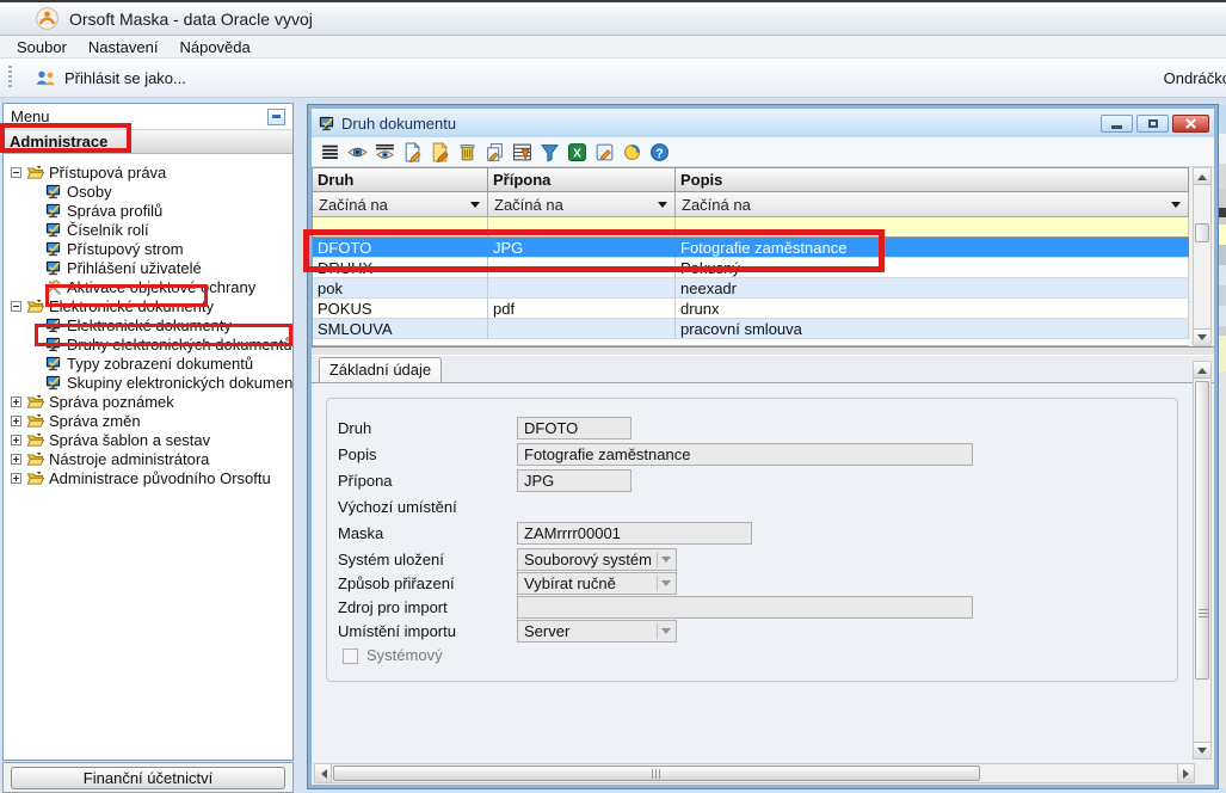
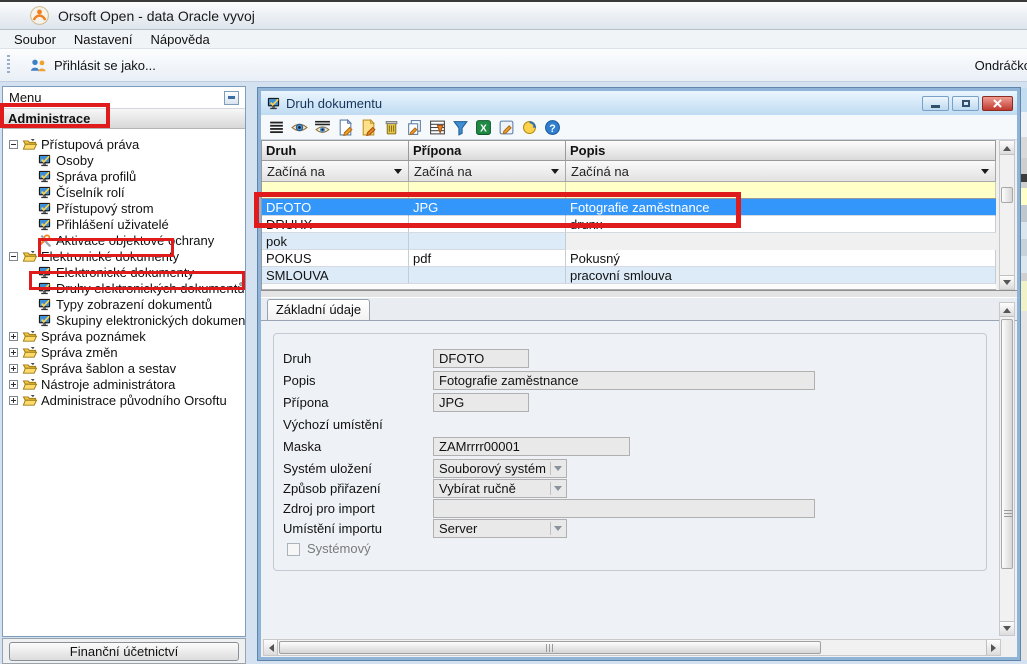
- Orsoft Maska - data Oracle vyvoj
+ Orsoft Open - data Oracle vyvoj
  Soubor
  Nastavení
  Nápověda
  Přihlásit se jako...
  Ondráčk
  Menu
  Administrace
  Přístupová práva
  Osoby
  Správa profilů
  Číselník rolí
  Přístupový strom
  Přihlášení uživatelé
  Aktivace objektové ochrany
  Elektronické dokumenty
  Elektronické dokumenty
  Druhy elektronických dokumentů
  Typy zobrazení dokumentů
  Skupiny elektronických dokumen
  Správa poznámek
  Správa změn
  Správa šablon a sestav
  Nástroje administrátora
  Administrace původního Orsoftu
  Finanční účetnictví
  Druh dokumentu
  X
  ?
  Druh
  Přípona
  Popis
  Začíná na
  Začíná na
  Začíná na
  DFOTO
  JPG
  Fotografie zaměstnance
  DRUHX
- Pokusný
+ drunx
  pok
- neexadr
  POKUS
  pdf
- drunx
+ Pokusný
  SMLOUVA
  pracovní smlouva
  Základní údaje
  Systémový
  Druh
  DFOTO
  Popis
  Fotografie zaměstnance
  Přípona
  JPG
  Výchozí umístění
  Maska
  ZAMrrrr00001
  Systém uložení
  Souborový systém
  Způsob přiřazení
  Vybírat ručně
  Zdroj pro import
  Umístění importu
  Server
